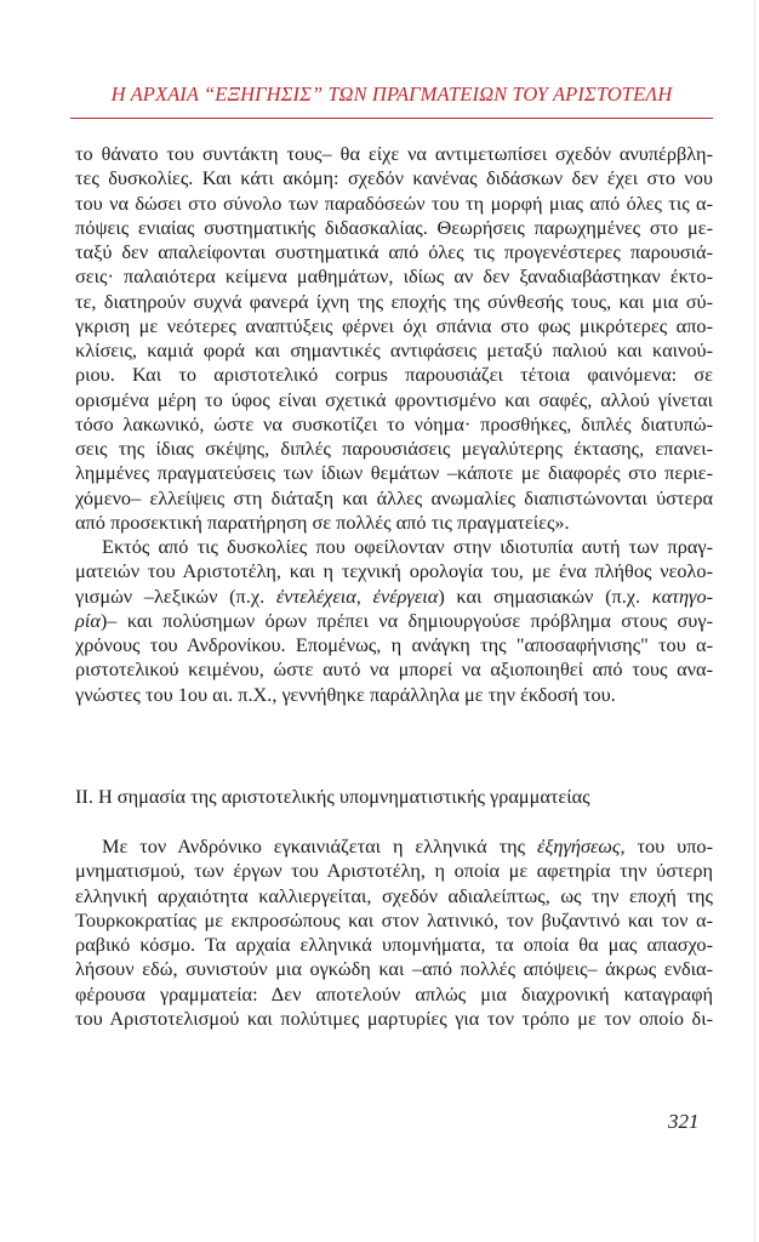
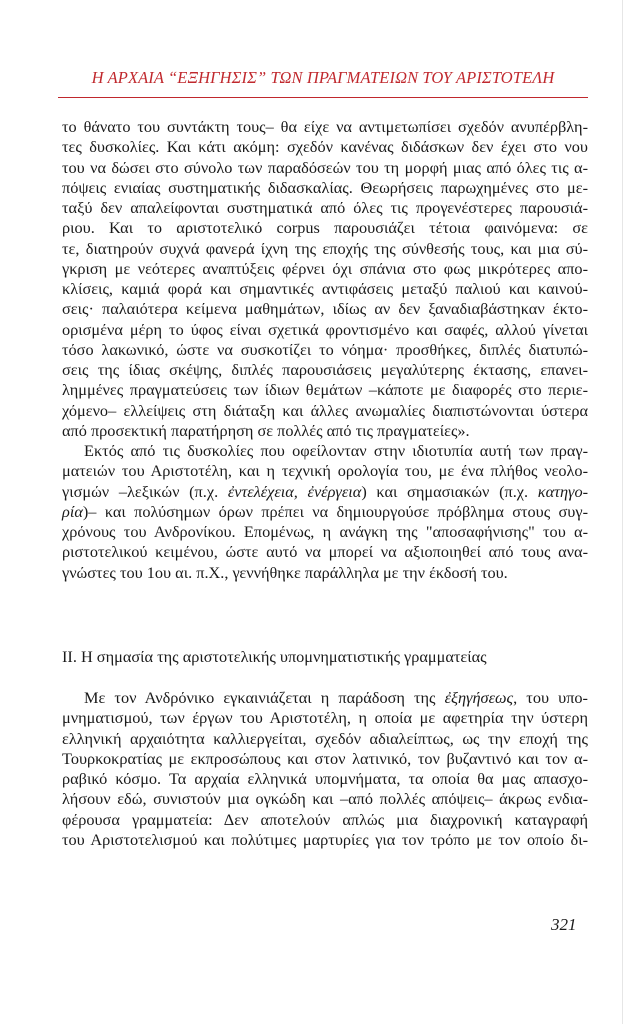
  Η ΑΡΧΑΙΑ “ΕΞΗΓΗΣΙΣ” ΤΩΝ ΠΡΑΓΜΑΤΕΙΩΝ ΤΟΥ ΑΡΙΣΤΟΤΕΛΗ
  το θάνατο του συντάκτη τους– θα είχε να αντιμετωπίσει σχεδόν ανυπέρβλη-
  τες δυσκολίες. Και κάτι ακόμη: σχεδόν κανένας διδάσκων δεν έχει στο νου
  του να δώσει στο σύνολο των παραδόσεών του τη μορφή μιας από όλες τις α-
  πόψεις ενιαίας συστηματικής διδασκαλίας. Θεωρήσεις παρωχημένες στο με-
  ταξύ δεν απαλείφονται συστηματικά από όλες τις προγενέστερες παρουσιά-
- σεις· παλαιότερα κείμενα μαθημάτων, ιδίως αν δεν ξαναδιαβάστηκαν έκτο-
+ ριου. Και το αριστοτελικό corpus παρουσιάζει τέτοια φαινόμενα: σε
  τε, διατηρούν συχνά φανερά ίχνη της εποχής της σύνθεσής τους, και μια σύ-
  γκριση με νεότερες αναπτύξεις φέρνει όχι σπάνια στο φως μικρότερες απο-
  κλίσεις, καμιά φορά και σημαντικές αντιφάσεις μεταξύ παλιού και καινού-
- ριου. Και το αριστοτελικό corpus παρουσιάζει τέτοια φαινόμενα: σε
+ σεις· παλαιότερα κείμενα μαθημάτων, ιδίως αν δεν ξαναδιαβάστηκαν έκτο-
  ορισμένα μέρη το ύφος είναι σχετικά φροντισμένο και σαφές, αλλού γίνεται
  τόσο λακωνικό, ώστε να συσκοτίζει το νόημα· προσθήκες, διπλές διατυπώ-
  σεις της ίδιας σκέψης, διπλές παρουσιάσεις μεγαλύτερης έκτασης, επανει-
  λημμένες πραγματεύσεις των ίδιων θεμάτων –κάποτε με διαφορές στο περιε-
  χόμενο– ελλείψεις στη διάταξη και άλλες ανωμαλίες διαπιστώνονται ύστερα
  από προσεκτική παρατήρηση σε πολλές από τις πραγματείες».
  Εκτός από τις δυσκολίες που οφείλονταν στην ιδιοτυπία αυτή των πραγ-
  ματειών του Αριστοτέλη, και η τεχνική ορολογία του, με ένα πλήθος νεολο-
  γισμών –λεξικών (π.χ. ἐντελέχεια, ἐνέργεια) και σημασιακών (π.χ. κατηγο-
  ρία)– και πολύσημων όρων πρέπει να δημιουργούσε πρόβλημα στους συγ-
  χρόνους του Ανδρονίκου. Επομένως, η ανάγκη της "αποσαφήνισης" του α-
  ριστοτελικού κειμένου, ώστε αυτό να μπορεί να αξιοποιηθεί από τους ανα-
  γνώστες του 1ου αι. π.Χ., γεννήθηκε παράλληλα με την έκδοσή του.
  ΙΙ. Η σημασία της αριστοτελικής υπομνηματιστικής γραμματείας
- Με τον Ανδρόνικο εγκαινιάζεται η ελληνικά της ἐξηγήσεως, του υπο-
+ Με τον Ανδρόνικο εγκαινιάζεται η παράδοση της ἐξηγήσεως, του υπο-
  μνηματισμού, των έργων του Αριστοτέλη, η οποία με αφετηρία την ύστερη
  ελληνική αρχαιότητα καλλιεργείται, σχεδόν αδιαλείπτως, ως την εποχή της
  Τουρκοκρατίας με εκπροσώπους και στον λατινικό, τον βυζαντινό και τον α-
  ραβικό κόσμο. Τα αρχαία ελληνικά υπομνήματα, τα οποία θα μας απασχο-
  λήσουν εδώ, συνιστούν μια ογκώδη και –από πολλές απόψεις– άκρως ενδια-
  φέρουσα γραμματεία: Δεν αποτελούν απλώς μια διαχρονική καταγραφή
  του Αριστοτελισμού και πολύτιμες μαρτυρίες για τον τρόπο με τον οποίο δι-
  321
